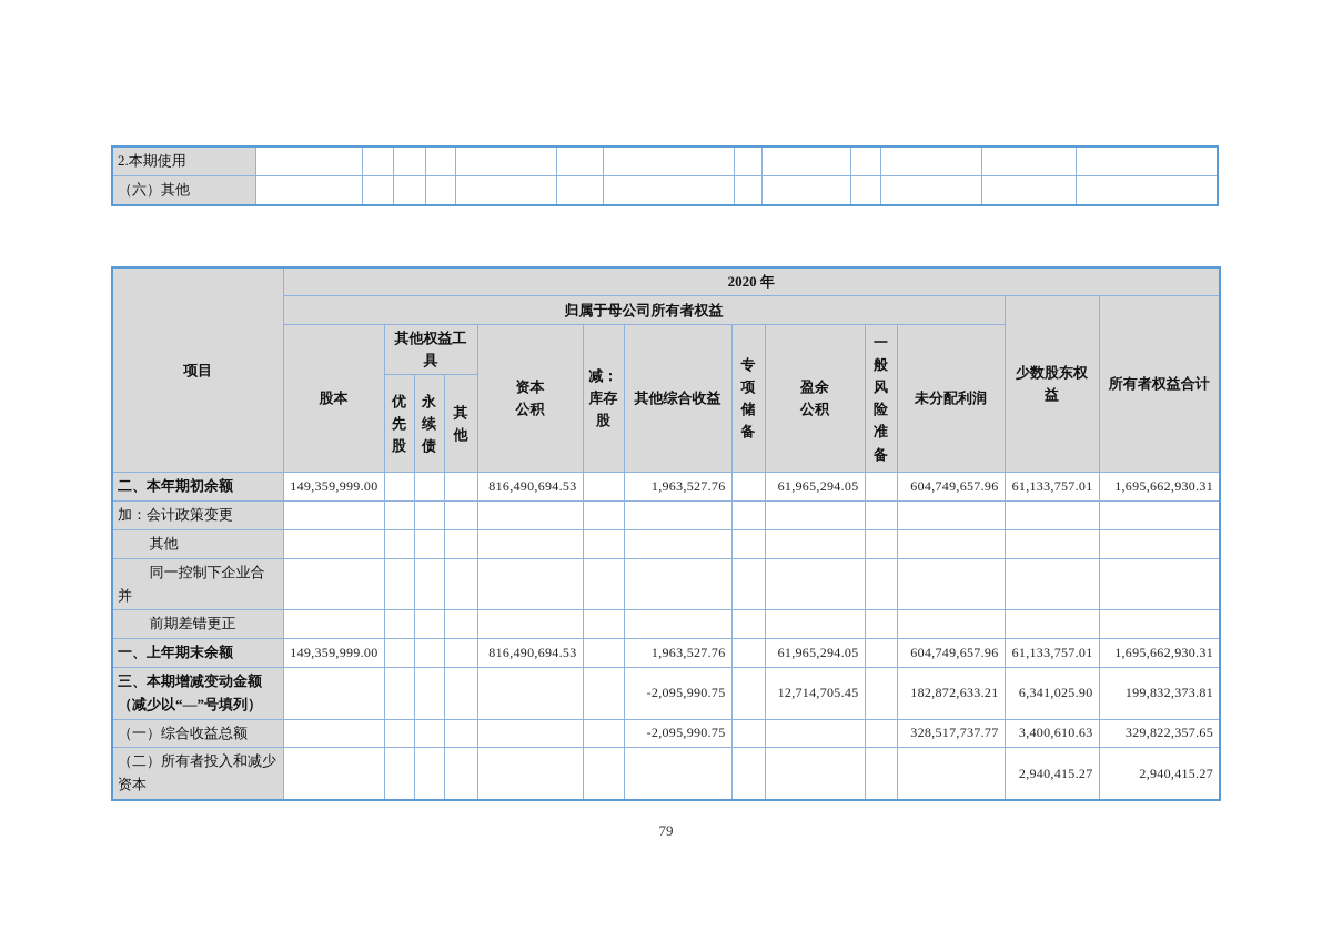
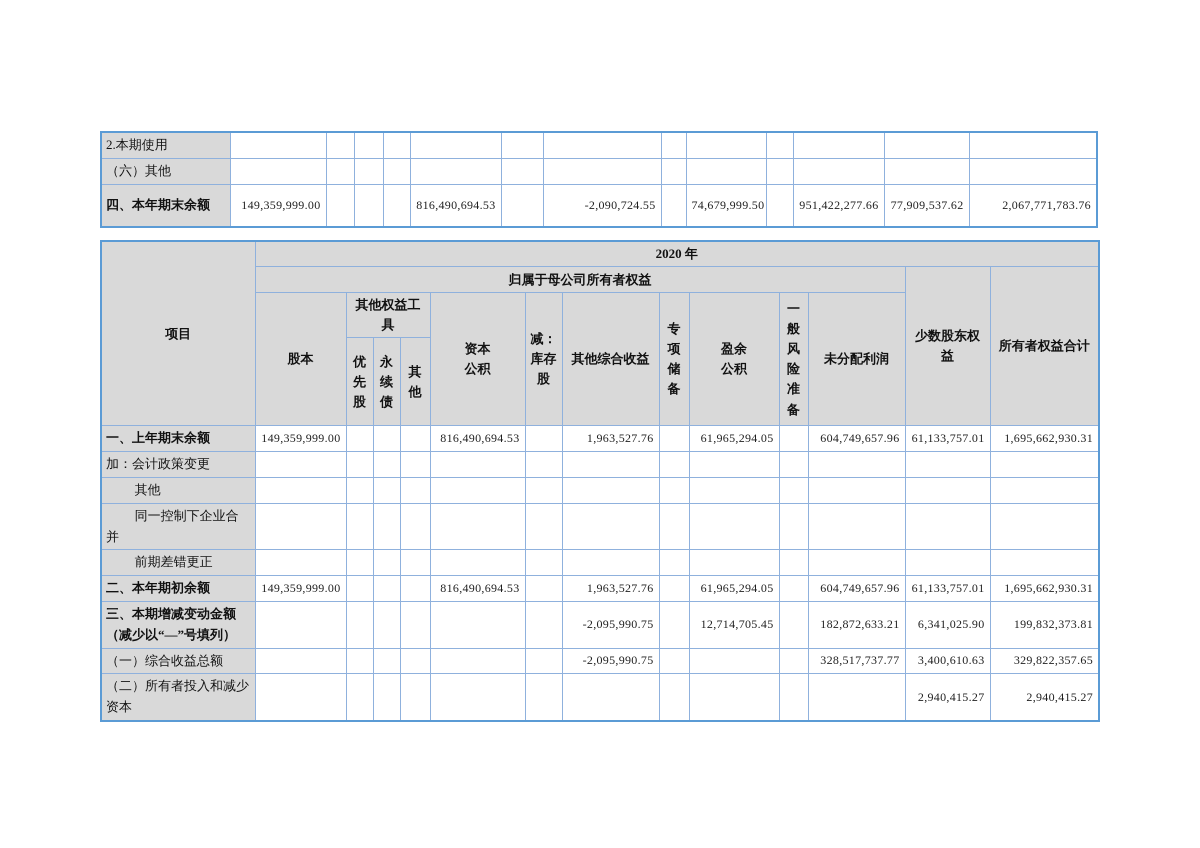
  2.本期使用
  （六）其他
+ 四、本年期末余额	149,359,999.00				816,490,694.53		-2,090,724.55		74,679,999.50		951,422,277.66	77,909,537.62	2,067,771,783.76
  项目	2020 年
  归属于母公司所有者权益	少数股东权 益	所有者权益合计
  股本	其他权益工 具	资本 公积	减： 库存 股	其他综合收益	专 项 储 备	盈余 公积	一 般 风 险 准 备	未分配利润
  优 先 股	永 续 债	其 他
- 二、本年期初余额	149,359,999.00				816,490,694.53		1,963,527.76		61,965,294.05		604,749,657.96	61,133,757.01	1,695,662,930.31
+ 一、上年期末余额	149,359,999.00				816,490,694.53		1,963,527.76		61,965,294.05		604,749,657.96	61,133,757.01	1,695,662,930.31
  加：会计政策变更
  其他
  同一控制下企业合并
  前期差错更正
- 一、上年期末余额	149,359,999.00				816,490,694.53		1,963,527.76		61,965,294.05		604,749,657.96	61,133,757.01	1,695,662,930.31
+ 二、本年期初余额	149,359,999.00				816,490,694.53		1,963,527.76		61,965,294.05		604,749,657.96	61,133,757.01	1,695,662,930.31
  三、本期增减变动金额（减少以“—”号填列）							-2,095,990.75		12,714,705.45		182,872,633.21	6,341,025.90	199,832,373.81
  （一）综合收益总额							-2,095,990.75				328,517,737.77	3,400,610.63	329,822,357.65
  （二）所有者投入和减少资本												2,940,415.27	2,940,415.27
- 79
